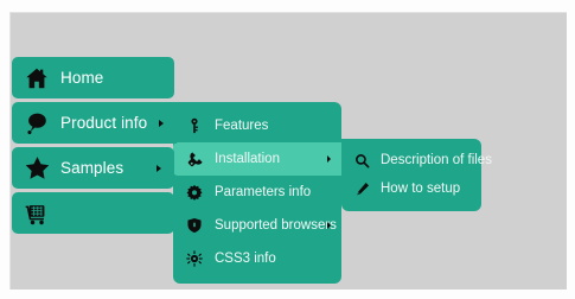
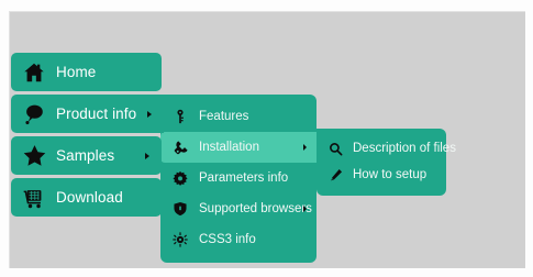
  Home
  Product info
  Samples
+ Download
  Features
  Installation
  Parameters info
  Supported browsers
  CSS3 info
  Description of files
  How to setup
